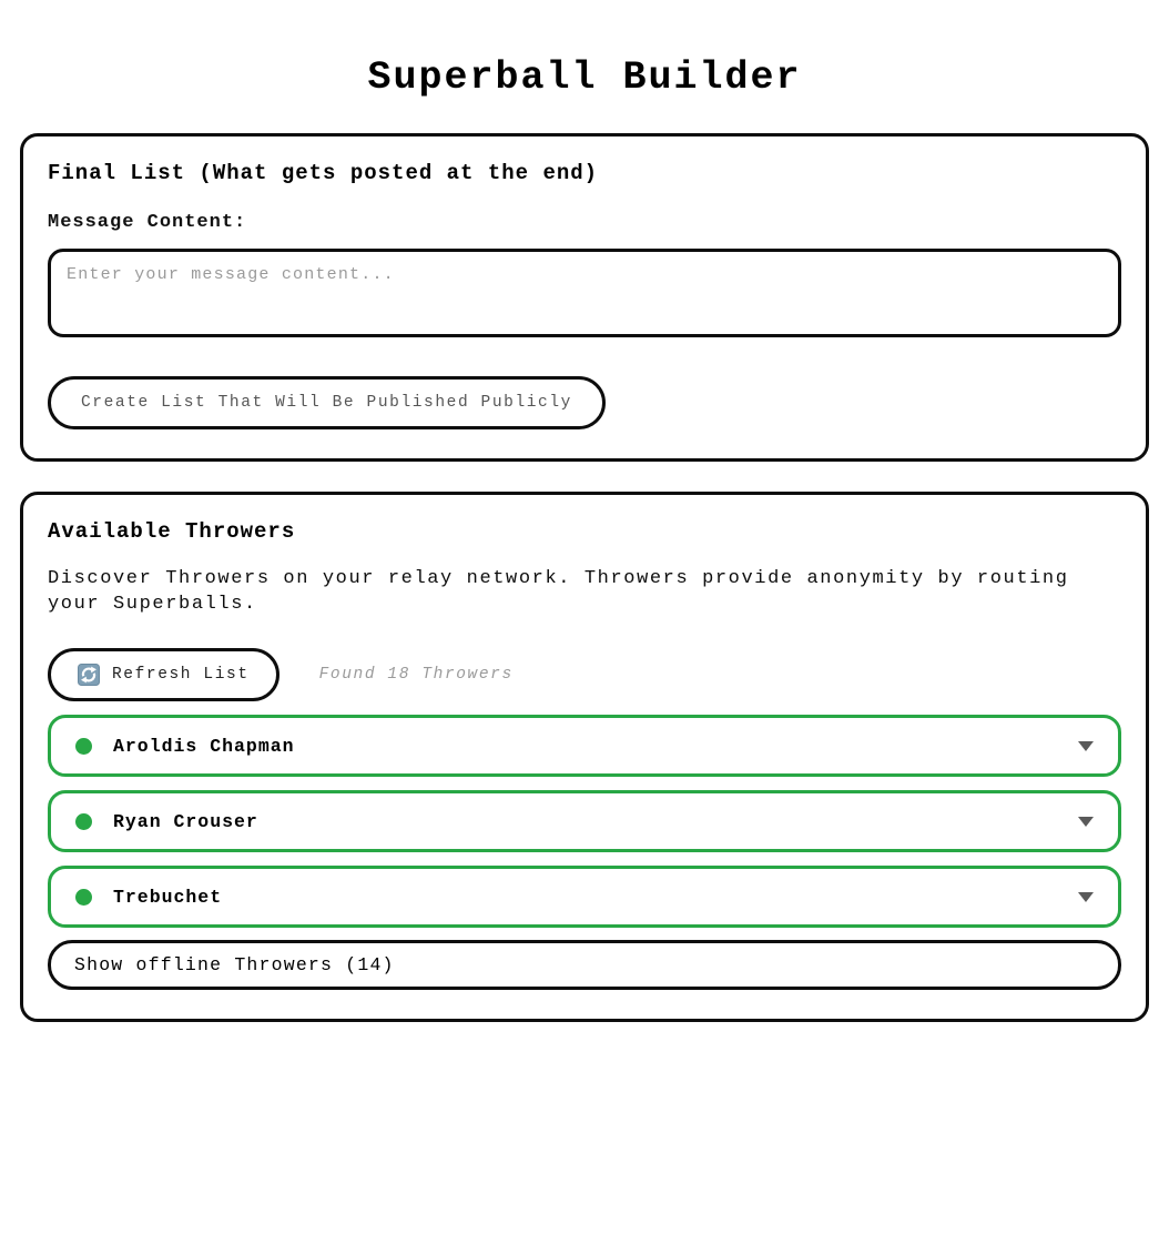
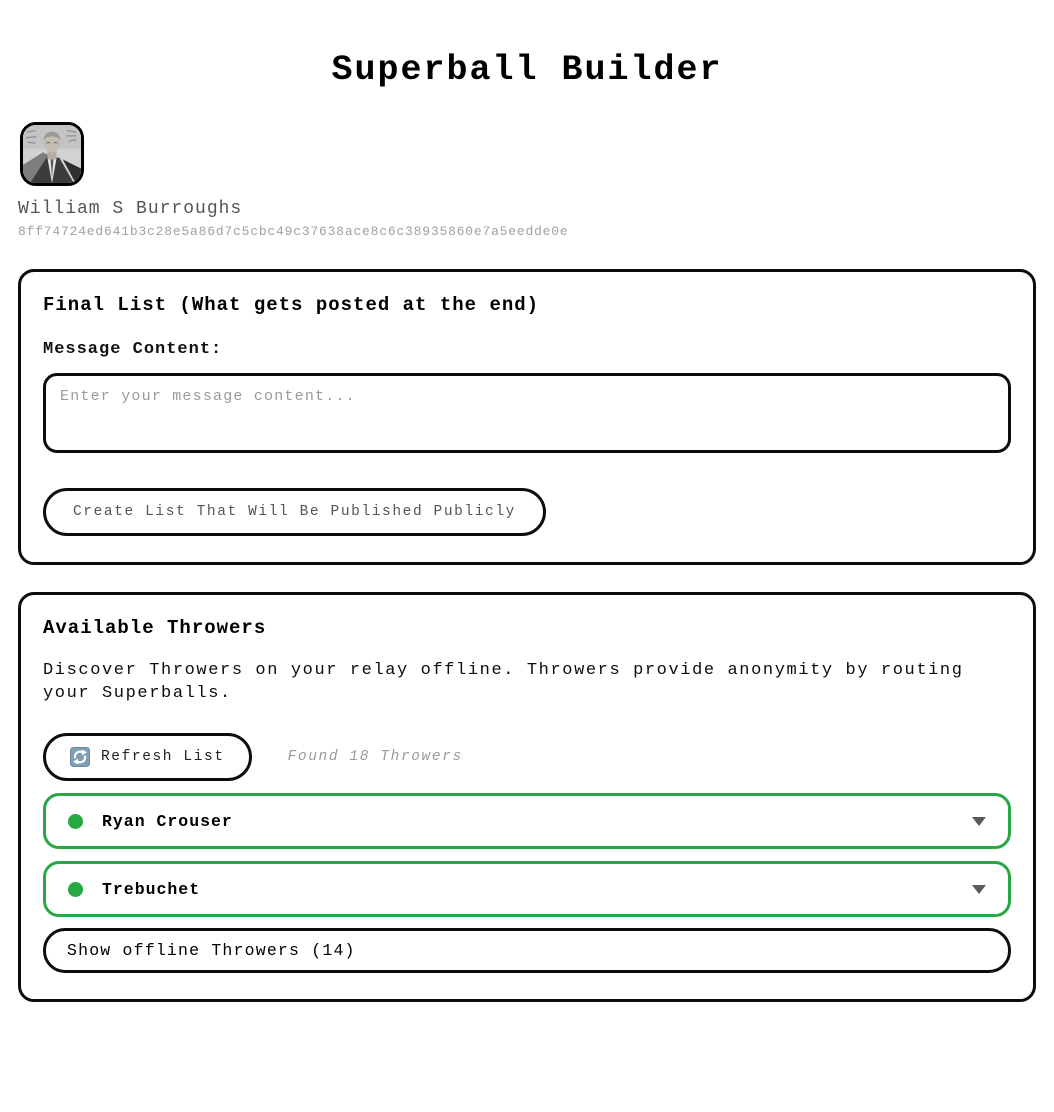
  Superball Builder
+ William S Burroughs
+ 8ff74724ed641b3c28e5a86d7c5cbc49c37638ace8c6c38935860e7a5eedde0e
  Final List (What gets posted at the end)
  Message Content:
  Enter your message content...
  Create List That Will Be Published Publicly
  Available Throwers
- Discover Throwers on your relay network. Throwers provide anonymity by routing your Superballs.
+ Discover Throwers on your relay offline. Throwers provide anonymity by routing your Superballs.
  Refresh List
  Found 18 Throwers
- Aroldis Chapman
  Ryan Crouser
  Trebuchet
  Show offline Throwers (14)
